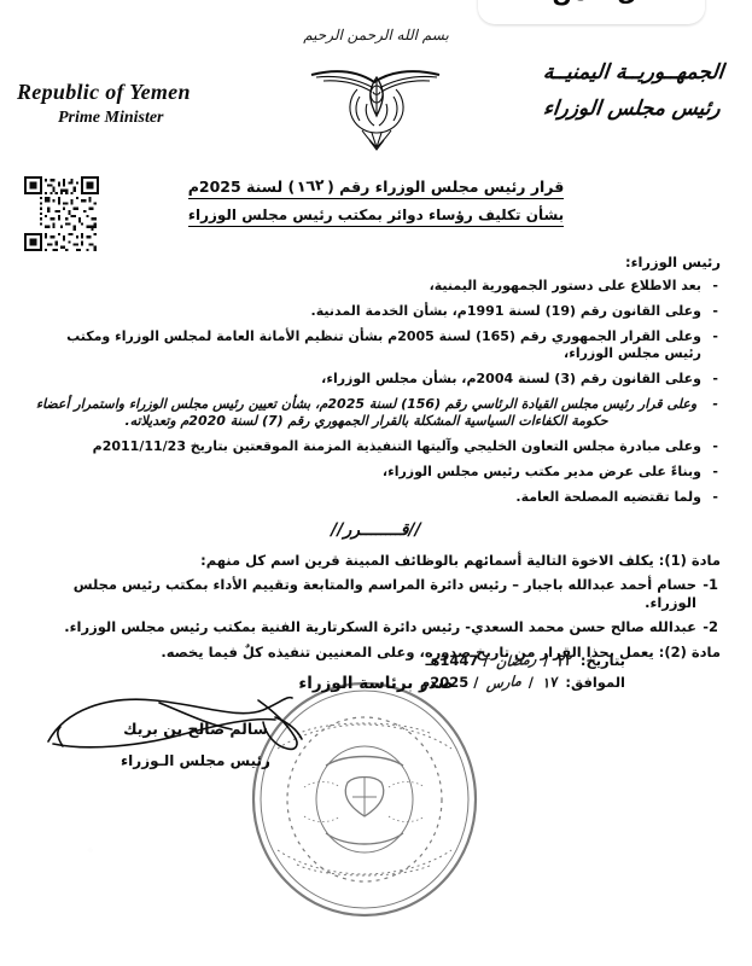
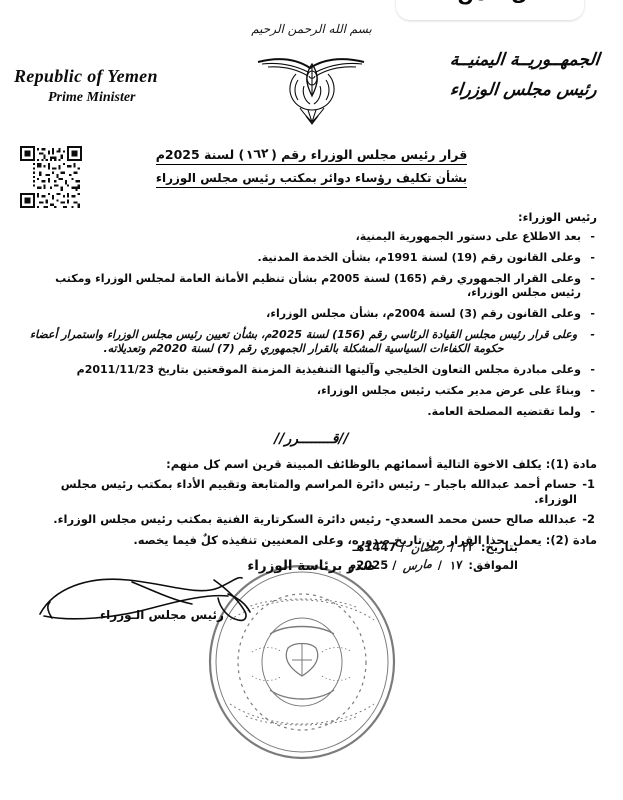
- سالم صالح بن بريك
